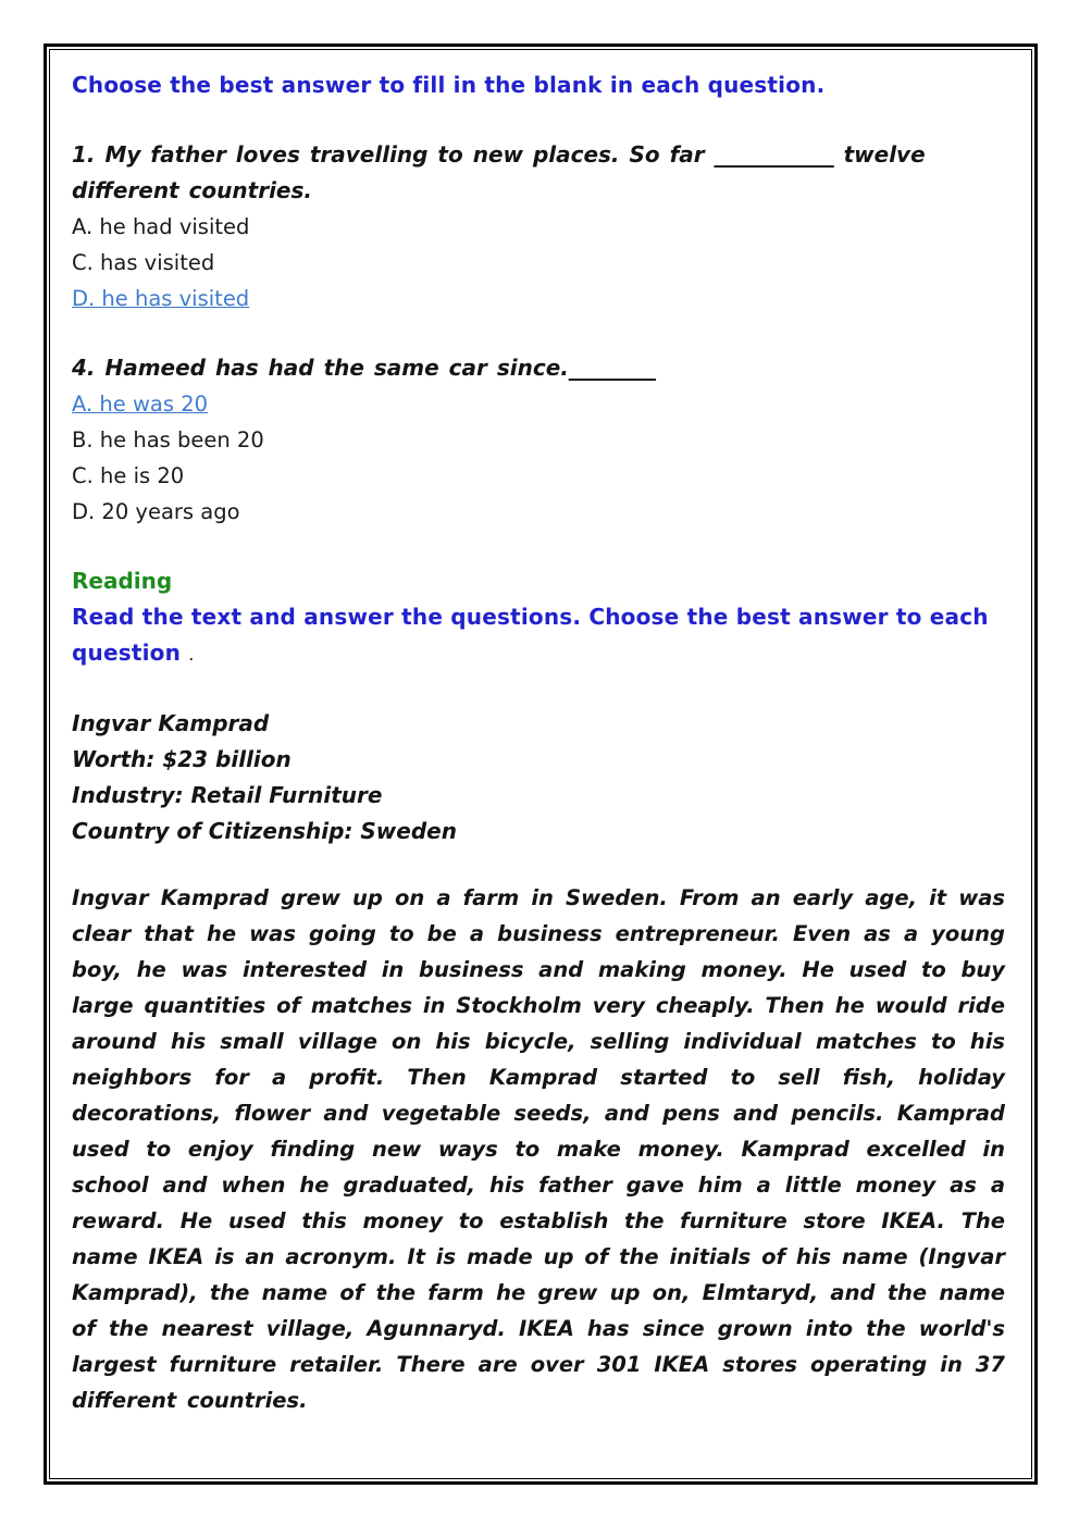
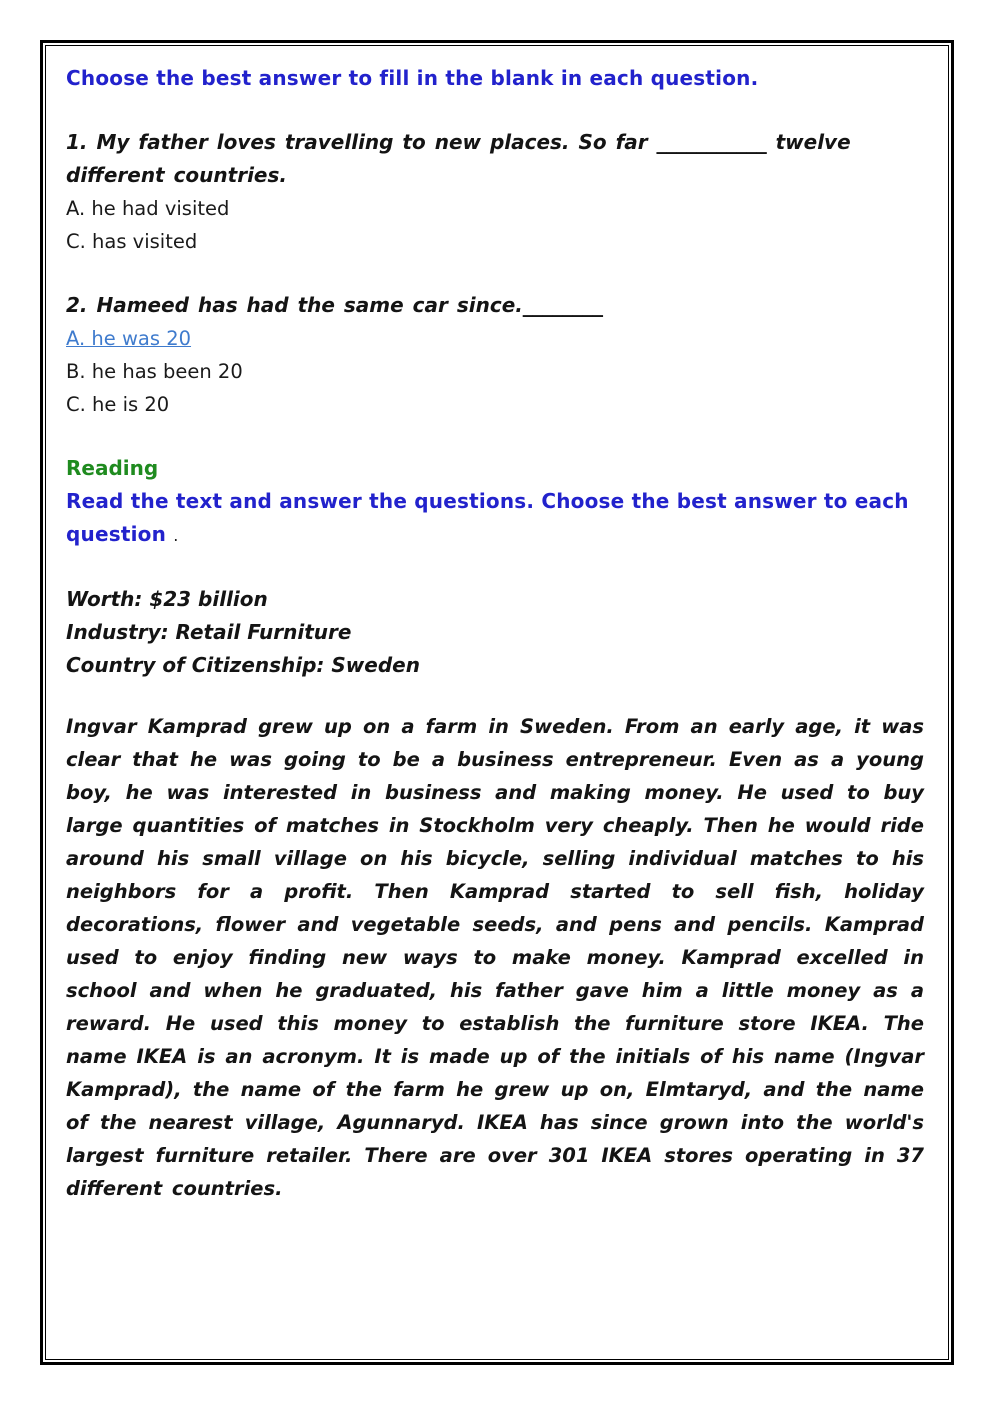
  Choose the best answer to fill in the blank in each question.
  1. My father loves travelling to new places. So far ___________ twelve different countries.
  A. he had visited
  C. has visited
- D. he has visited
- 4. Hameed has had the same car since.________
+ 2. Hameed has had the same car since.________
  A. he was 20
  B. he has been 20
  C. he is 20
- D. 20 years ago
  Reading
  Read the text and answer the questions. Choose the best answer to each question .
- Ingvar Kamprad
  Worth: $23 billion
  Industry: Retail Furniture
  Country of Citizenship: Sweden
  Ingvar Kamprad grew up on a farm in Sweden. From an early age, it was clear that he was going to be a business entrepreneur. Even as a young boy, he was interested in business and making money. He used to buy large quantities of matches in Stockholm very cheaply. Then he would ride around his small village on his bicycle, selling individual matches to his neighbors for a profit. Then Kamprad started to sell fish, holiday decorations, flower and vegetable seeds, and pens and pencils. Kamprad used to enjoy finding new ways to make money. Kamprad excelled in school and when he graduated, his father gave him a little money as a reward. He used this money to establish the furniture store IKEA. The name IKEA is an acronym. It is made up of the initials of his name (Ingvar Kamprad), the name of the farm he grew up on, Elmtaryd, and the name of the nearest village, Agunnaryd. IKEA has since grown into the world's largest furniture retailer. There are over 301 IKEA stores operating in 37 different countries.
